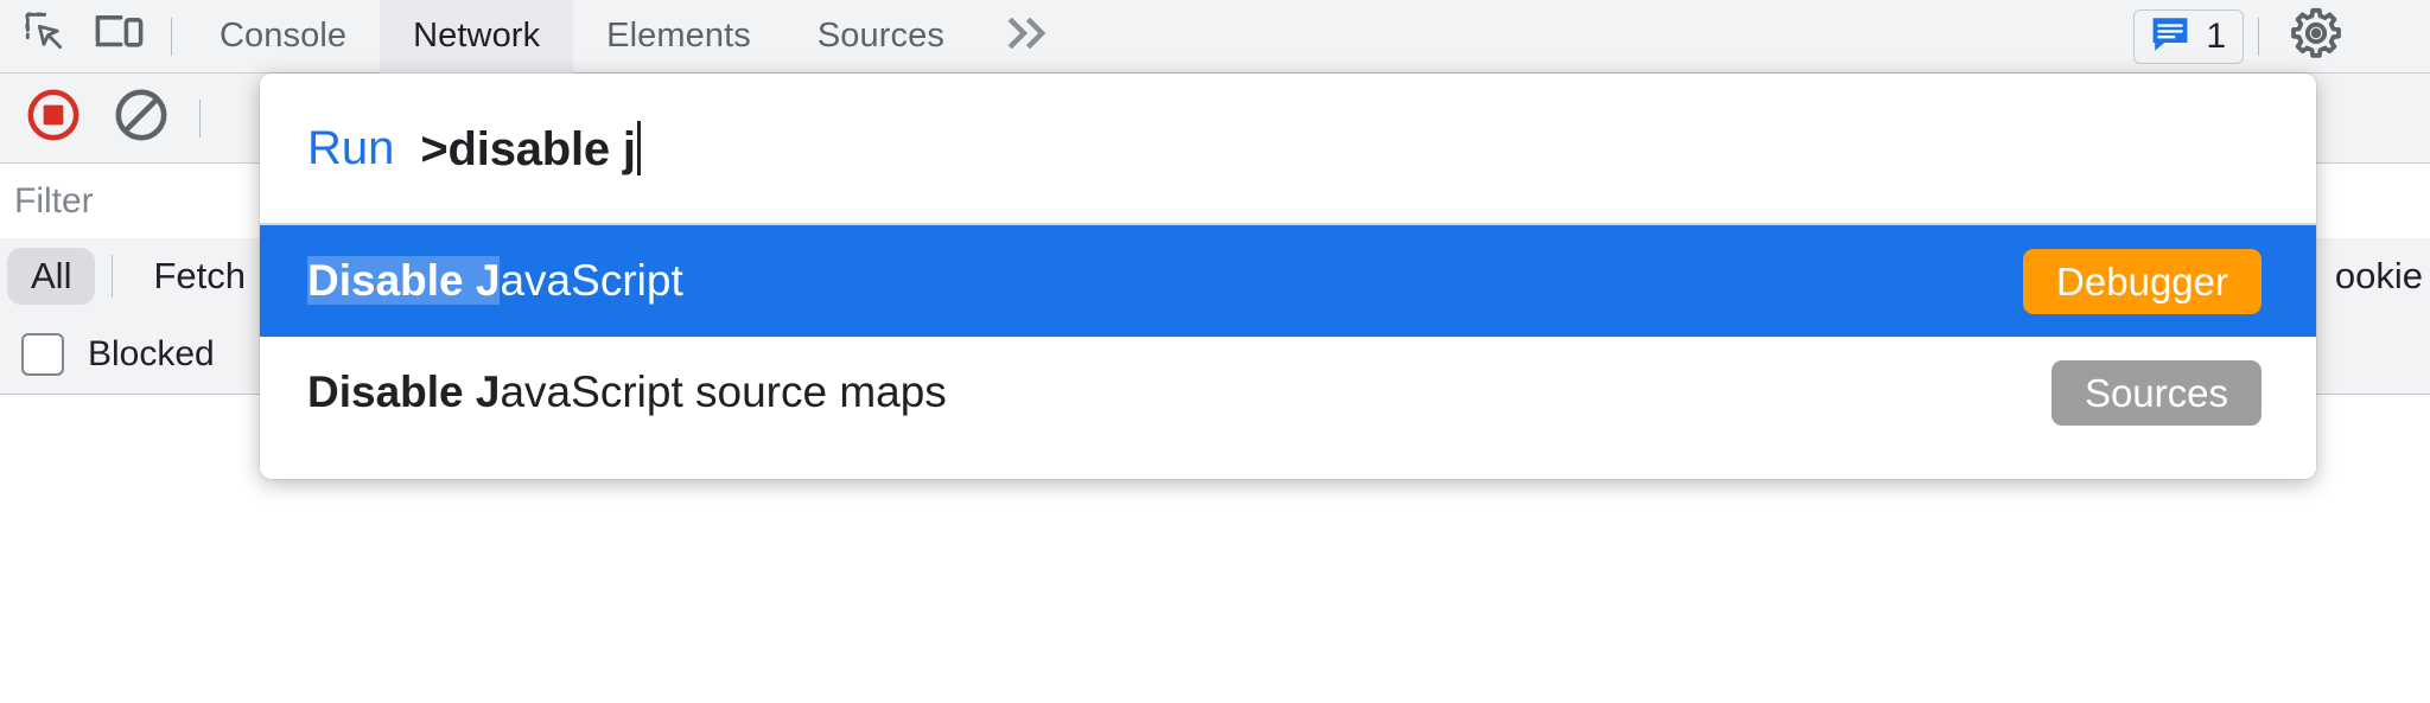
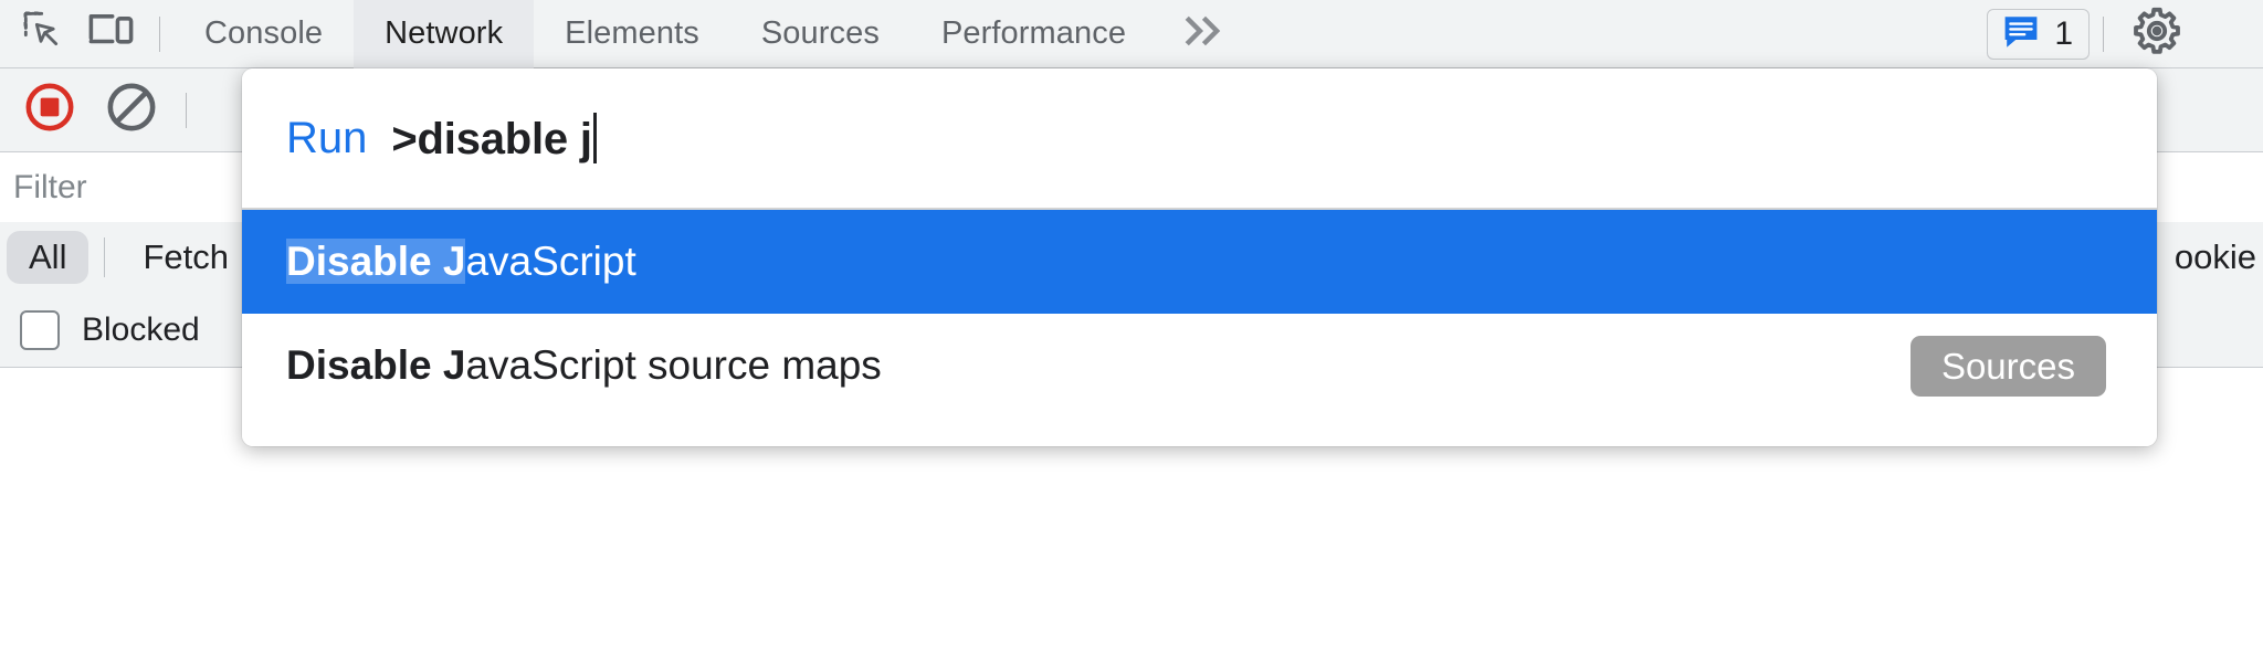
  Console
  Network
  Elements
  Sources
+ Performance
  1
  Filter
  All
  Fetch
  ookie
  Blocked
  Run
  >disable j
  Disable JavaScript
- Debugger
  Disable JavaScript source maps
  Sources
